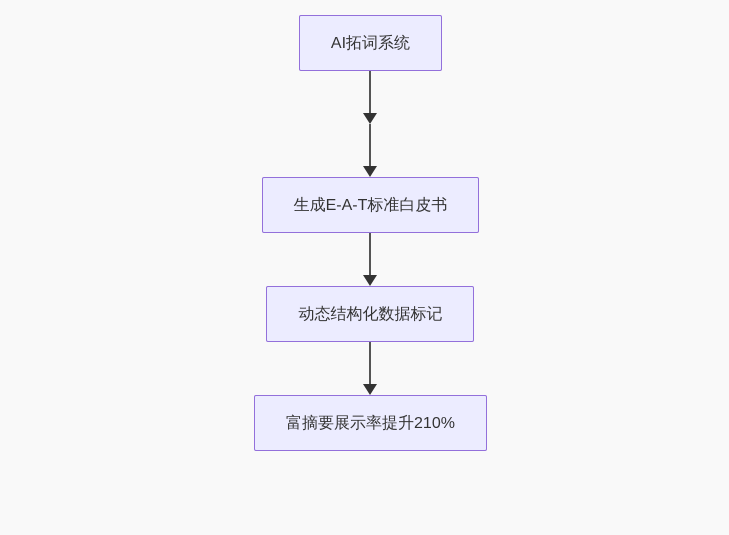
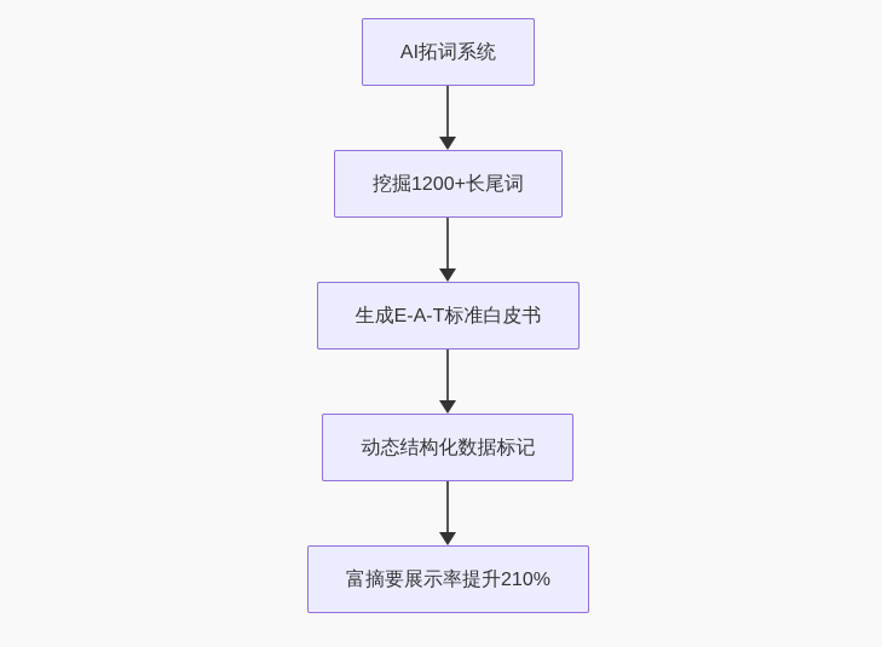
  AI拓词系统
+ 挖掘1200+长尾词
  生成E-A-T标准白皮书
  动态结构化数据标记
  富摘要展示率提升210%
